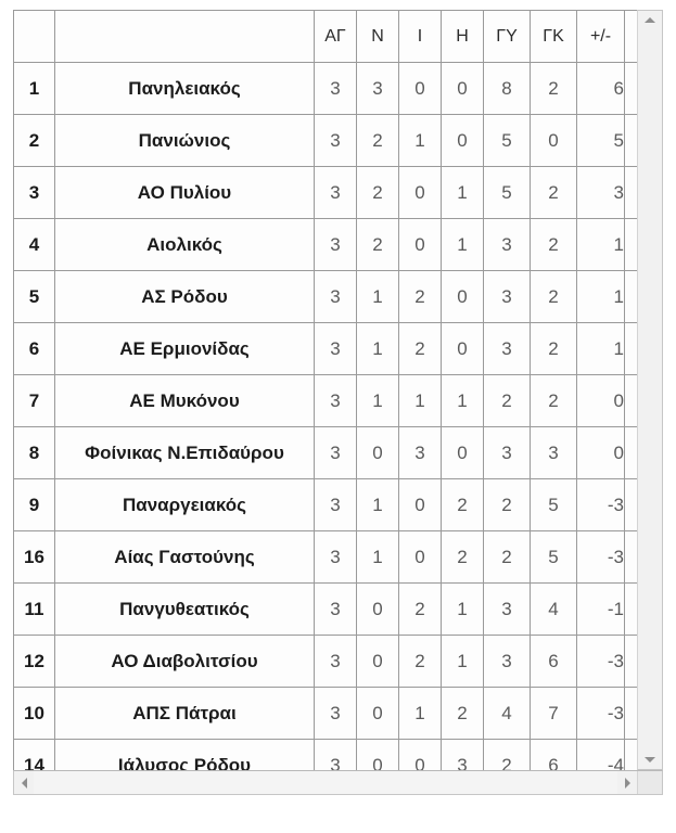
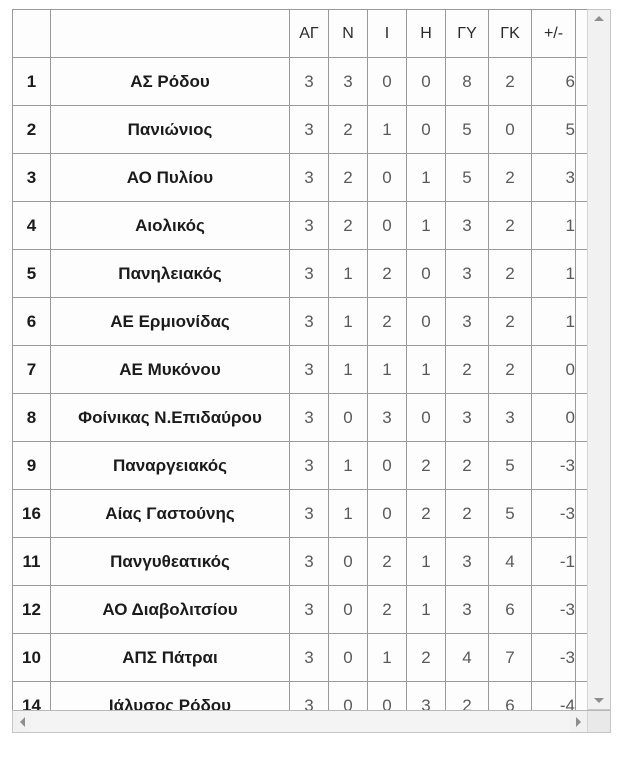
  		ΑΓ	Ν	Ι	Η	ΓΥ	ΓΚ	+/-
- 1	Πανηλειακός	3	3	0	0	8	2	6
+ 1	ΑΣ Ρόδου	3	3	0	0	8	2	6
  2	Πανιώνιος	3	2	1	0	5	0	5
  3	ΑΟ Πυλίου	3	2	0	1	5	2	3
  4	Αιολικός	3	2	0	1	3	2	1
- 5	ΑΣ Ρόδου	3	1	2	0	3	2	1
+ 5	Πανηλειακός	3	1	2	0	3	2	1
  6	ΑΕ Ερμιονίδας	3	1	2	0	3	2	1
  7	ΑΕ Μυκόνου	3	1	1	1	2	2	0
  8	Φοίνικας Ν.Επιδαύρου	3	0	3	0	3	3	0
  9	Παναργειακός	3	1	0	2	2	5	-3
  16	Αίας Γαστούνης	3	1	0	2	2	5	-3
  11	Πανγυθεατικός	3	0	2	1	3	4	-1
  12	ΑΟ Διαβολιτσίου	3	0	2	1	3	6	-3
  10	ΑΠΣ Πάτραι	3	0	1	2	4	7	-3
  14	Ιάλυσος Ρόδου	3	0	0	3	2	6	-4
